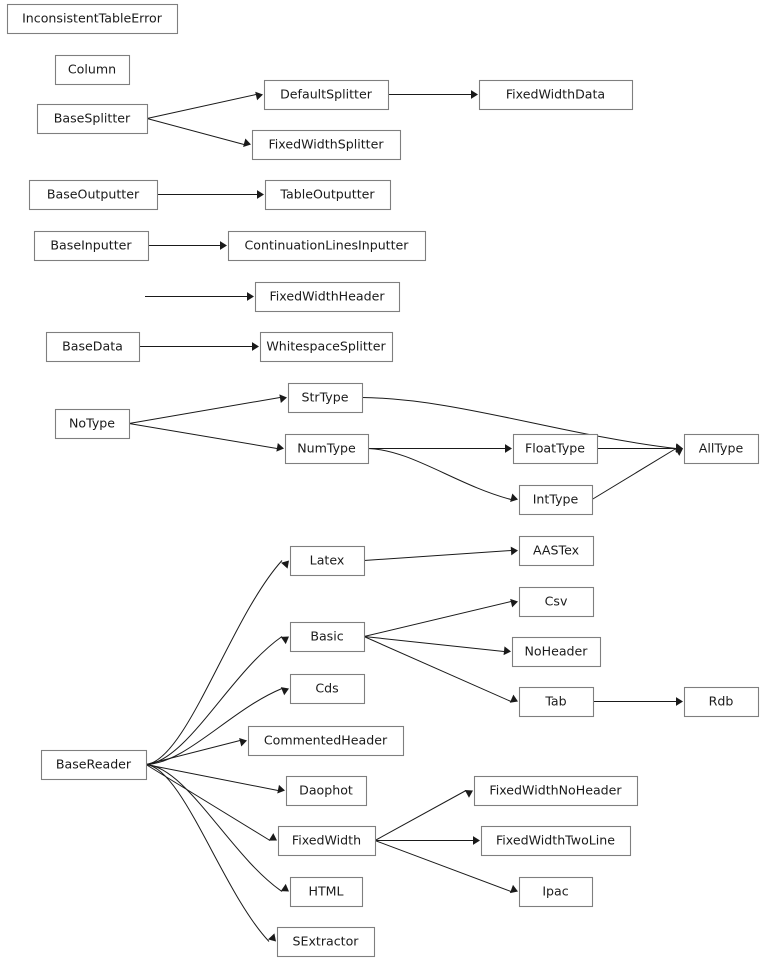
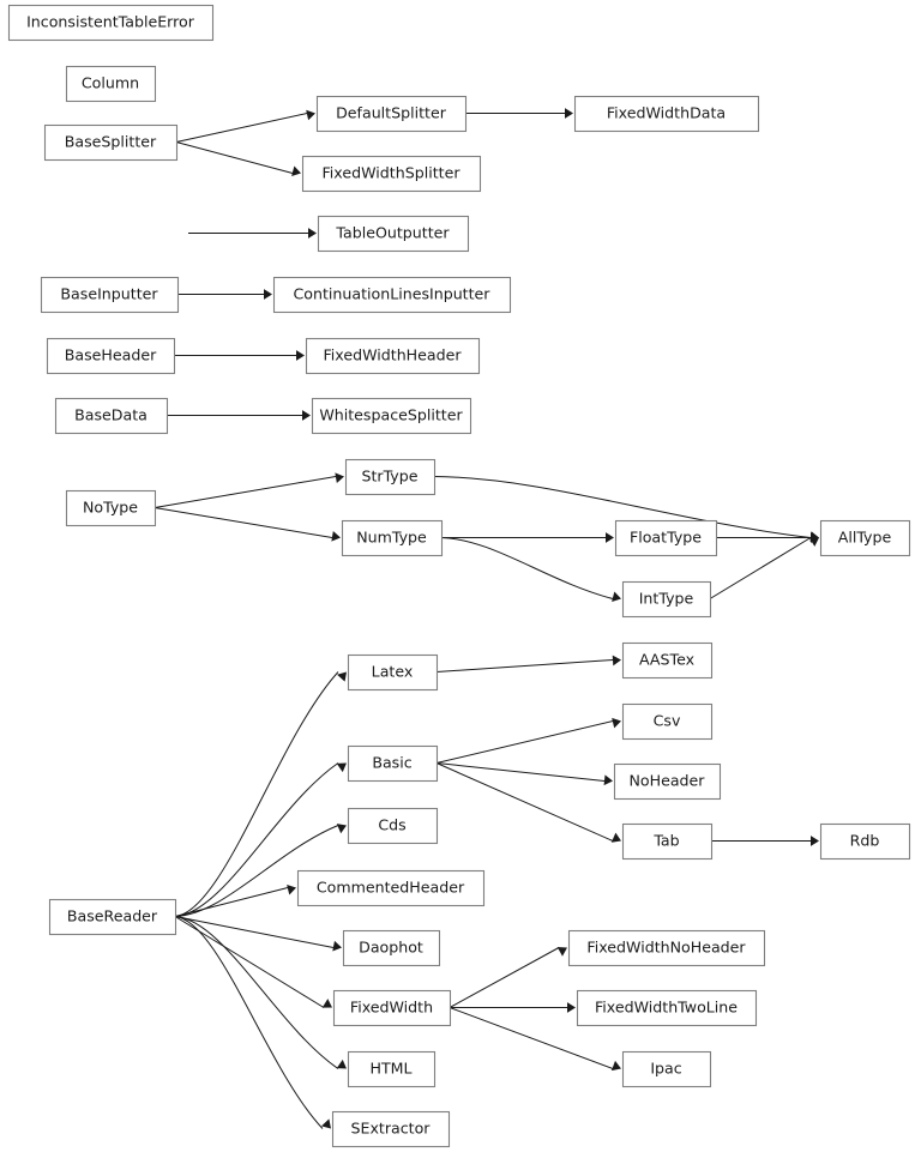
  InconsistentTableError
  Column
  BaseSplitter
  DefaultSplitter
  FixedWidthSplitter
  FixedWidthData
- BaseOutputter
  TableOutputter
  BaseInputter
  ContinuationLinesInputter
+ BaseHeader
  FixedWidthHeader
  BaseData
  WhitespaceSplitter
  NoType
  StrType
  NumType
  FloatType
  IntType
  AllType
  Latex
  AASTex
  Basic
  Csv
  NoHeader
  Tab
  Rdb
  Cds
  CommentedHeader
  BaseReader
  Daophot
  FixedWidth
  FixedWidthNoHeader
  FixedWidthTwoLine
  Ipac
  HTML
  SExtractor
